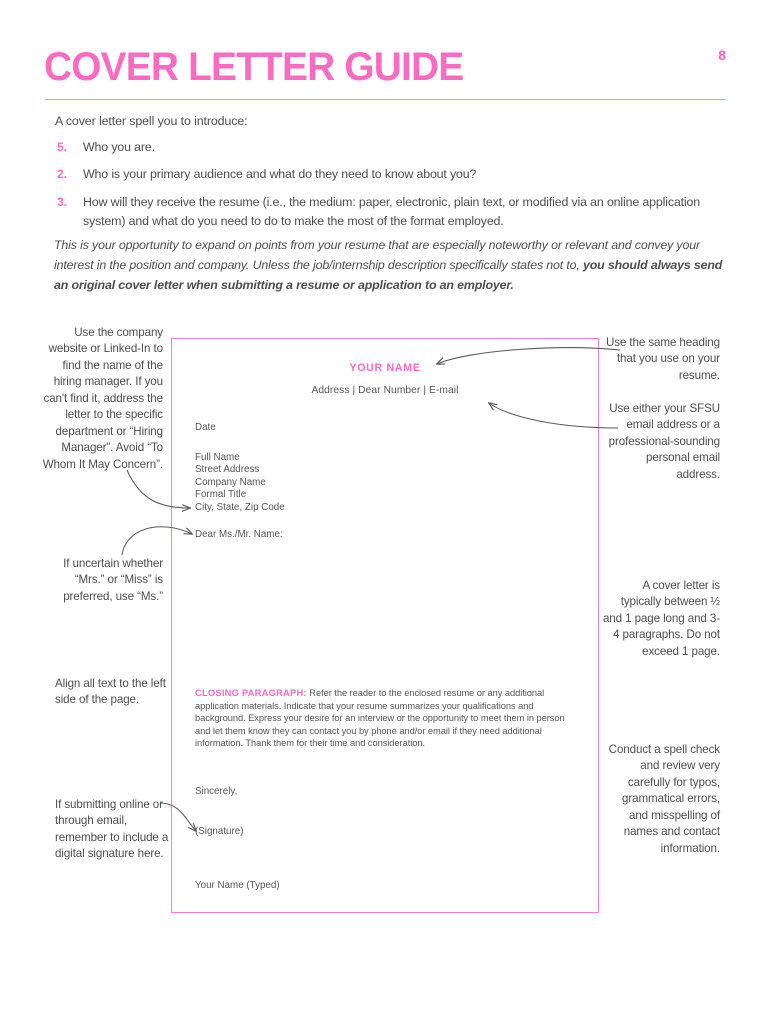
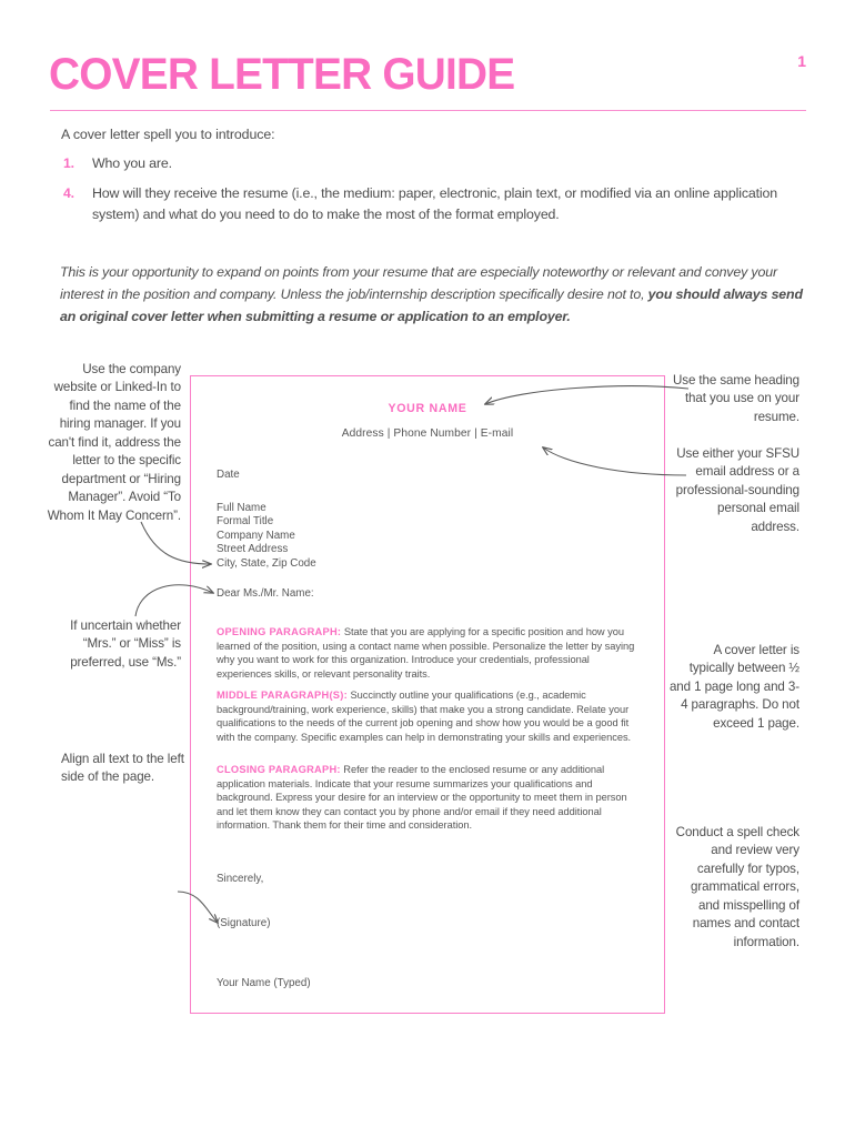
- 8
+ 1
  COVER LETTER GUIDE
  A cover letter spell you to introduce:
- 5.
+ 1.
  Who you are.
- 2.
- Who is your primary audience and what do they need to know about you?
- 3.
+ 4.
  How will they receive the resume (i.e., the medium: paper, electronic, plain text, or modified via an online application system) and what do you need to do to make the most of the format employed.
- This is your opportunity to expand on points from your resume that are especially noteworthy or relevant and convey your interest in the position and company. Unless the job/internship description specifically states not to, you should always send an original cover letter when submitting a resume or application to an employer.
+ This is your opportunity to expand on points from your resume that are especially noteworthy or relevant and convey your interest in the position and company. Unless the job/internship description specifically desire not to, you should always send an original cover letter when submitting a resume or application to an employer.
  YOUR NAME
- Address | Dear Number | E-mail
+ Address | Phone Number | E-mail
  Date
  Full Name
- Street Address
+ Formal Title
  Company Name
- Formal Title
+ Street Address
  City, State, Zip Code
  Dear Ms./Mr. Name:
+ OPENING PARAGRAPH: State that you are applying for a specific position and how you learned of the position, using a contact name when possible. Personalize the letter by saying why you want to work for this organization. Introduce your credentials, professional experiences skills, or relevant personality traits.
+ MIDDLE PARAGRAPH(S): Succinctly outline your qualifications (e.g., academic background/training, work experience, skills) that make you a strong candidate. Relate your qualifications to the needs of the current job opening and show how you would be a good fit with the company. Specific examples can help in demonstrating your skills and experiences.
  CLOSING PARAGRAPH: Refer the reader to the enclosed resume or any additional application materials. Indicate that your resume summarizes your qualifications and background. Express your desire for an interview or the opportunity to meet them in person and let them know they can contact you by phone and/or email if they need additional information. Thank them for their time and consideration.
  Sincerely,
  (Signature)
  Your Name (Typed)
  Use the company website or Linked-In to find the name of the hiring manager. If you can't find it, address the letter to the specific department or “Hiring Manager”. Avoid “To Whom It May Concern”.
  If uncertain whether “Mrs.” or “Miss” is preferred, use “Ms.”
  Align all text to the left side of the page.
- If submitting online or through email, remember to include a digital signature here.
  Use the same heading that you use on your resume.
  Use either your SFSU email address or a professional-sounding personal email address.
  A cover letter is typically between ½ and 1 page long and 3-4 paragraphs. Do not exceed 1 page.
  Conduct a spell check and review very carefully for typos, grammatical errors, and misspelling of names and contact information.
